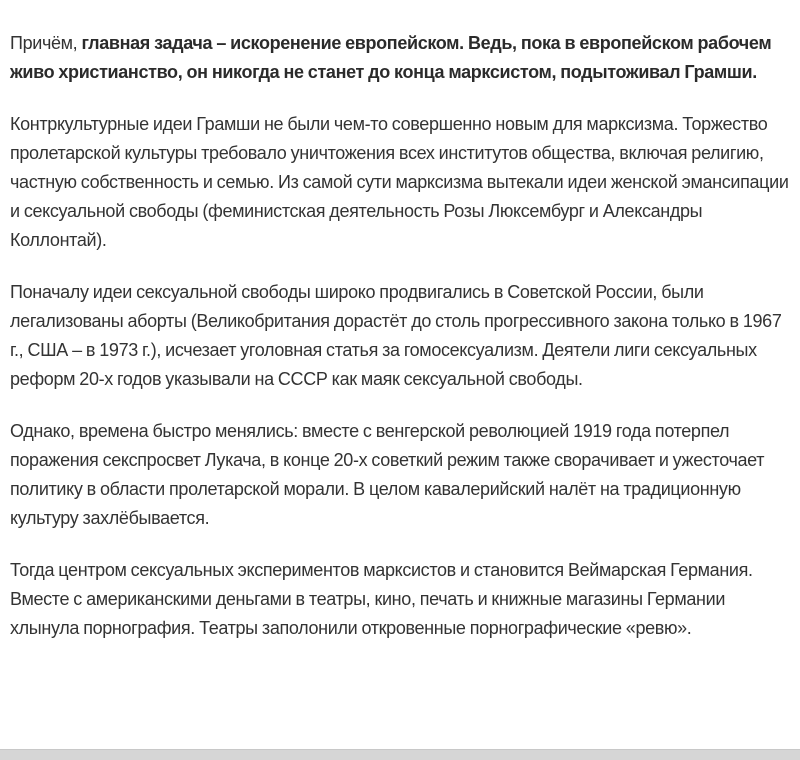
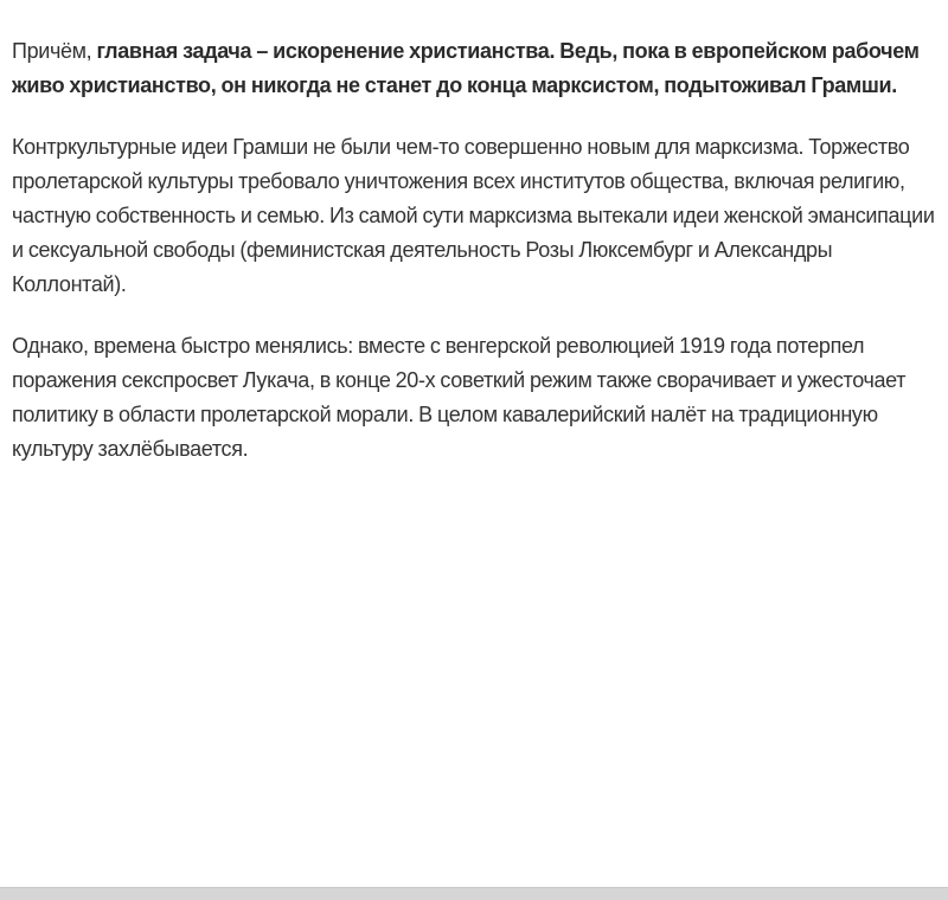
- Причём, главная задача – искоренение европейском. Ведь, пока в европейском рабочем живо христианство, он никогда не станет до конца марксистом, подытоживал Грамши.
+ Причём, главная задача – искоренение христианства. Ведь, пока в европейском рабочем живо христианство, он никогда не станет до конца марксистом, подытоживал Грамши.
  Контркультурные идеи Грамши не были чем-то совершенно новым для марксизма. Торжество пролетарской культуры требовало уничтожения всех институтов общества, включая религию, частную собственность и семью. Из самой сути марксизма вытекали идеи женской эмансипации и сексуальной свободы (феминистская деятельность Розы Люксембург и Александры Коллонтай).
- Поначалу идеи сексуальной свободы широко продвигались в Советской России, были легализованы аборты (Великобритания дорастёт до столь прогрессивного закона только в 1967 г., США – в 1973 г.), исчезает уголовная статья за гомосексуализм. Деятели лиги сексуальных реформ 20-х годов указывали на СССР как маяк сексуальной свободы.
  Однако, времена быстро менялись: вместе с венгерской революцией 1919 года потерпел поражения секспросвет Лукача, в конце 20-х советкий режим также сворачивает и ужесточает политику в области пролетарской морали. В целом кавалерийский налёт на традиционную культуру захлёбывается.
- Тогда центром сексуальных экспериментов марксистов и становится Веймарская Германия. Вместе с американскими деньгами в театры, кино, печать и книжные магазины Германии хлынула порнография. Театры заполонили откровенные порнографические «ревю».
